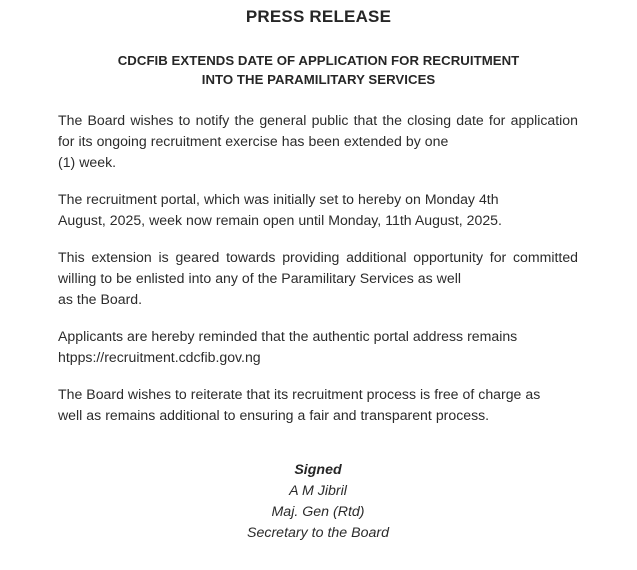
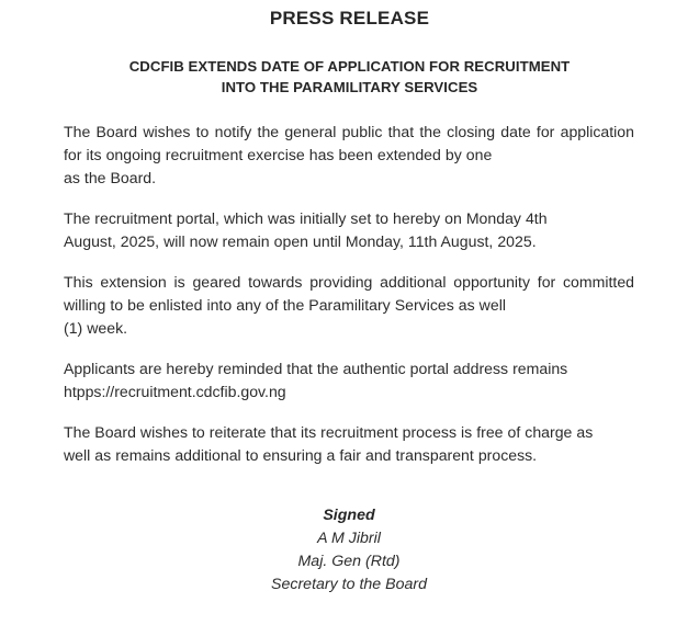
  PRESS RELEASE
  CDCFIB EXTENDS DATE OF APPLICATION FOR RECRUITMENT
  INTO THE PARAMILITARY SERVICES
  The Board wishes to notify the general public that the closing date for application for its ongoing recruitment exercise has been extended by one
- (1) week.
+ as the Board.
  The recruitment portal, which was initially set to hereby on Monday 4th
- August, 2025, week now remain open until Monday, 11th August, 2025.
+ August, 2025, will now remain open until Monday, 11th August, 2025.
  This extension is geared towards providing additional opportunity for committed willing to be enlisted into any of the Paramilitary Services as well
- as the Board.
+ (1) week.
  Applicants are hereby reminded that the authentic portal address remains
  htpps://recruitment.cdcfib.gov.ng
  The Board wishes to reiterate that its recruitment process is free of charge as
  well as remains additional to ensuring a fair and transparent process.
  Signed
  A M Jibril
  Maj. Gen (Rtd)
  Secretary to the Board
